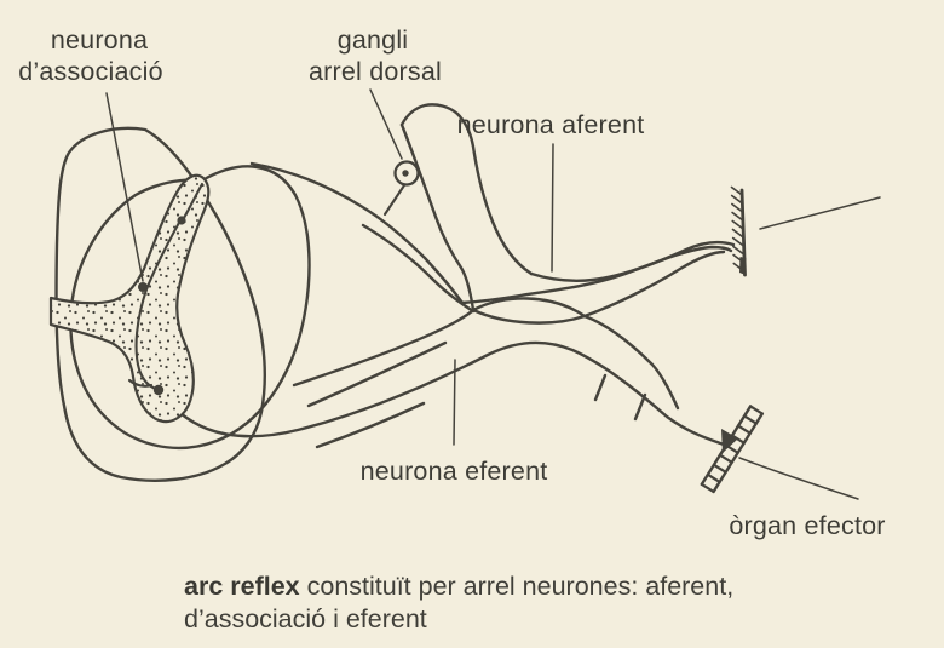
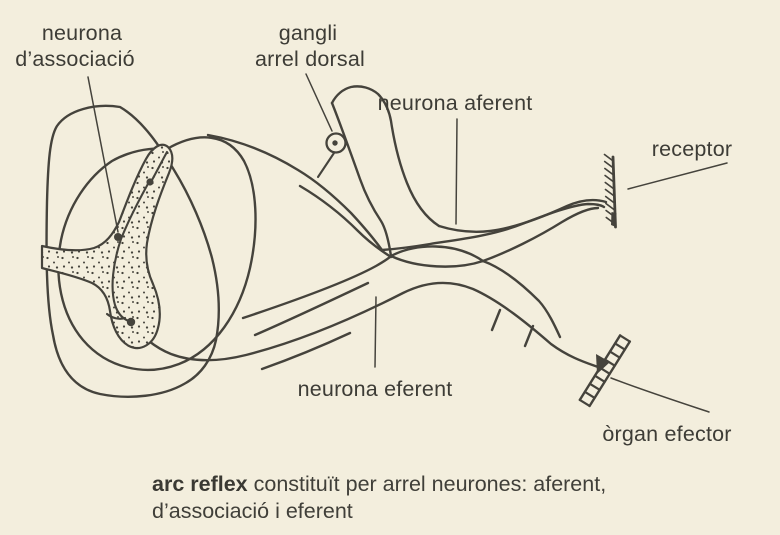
  neurona
  d’associació
  gangli
  arrel dorsal
  neurona aferent
+ receptor
  neurona eferent
  òrgan efector
  arc reflex constituït per arrel neurones: aferent,
  d’associació i eferent
